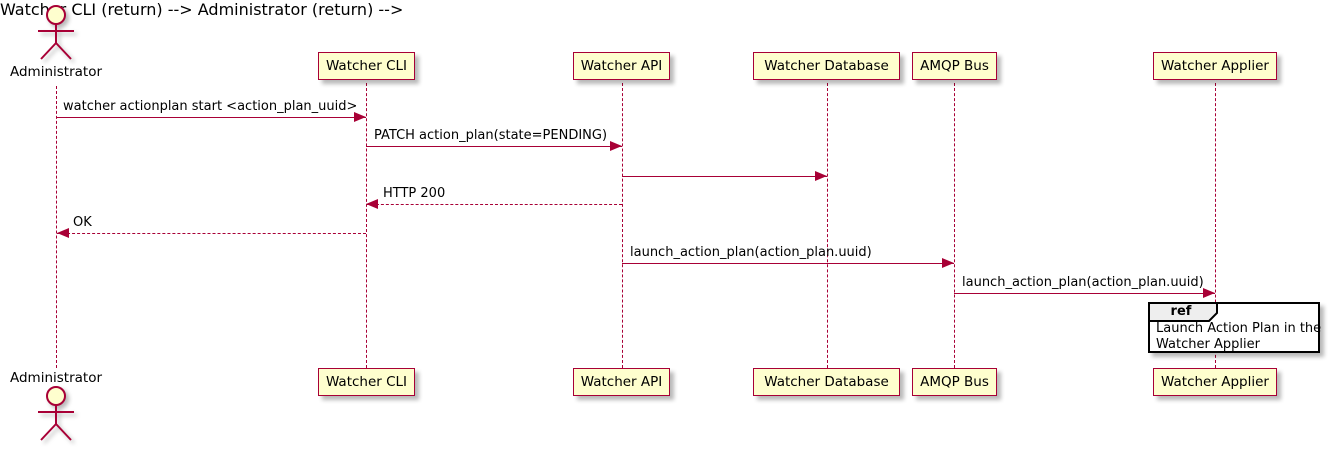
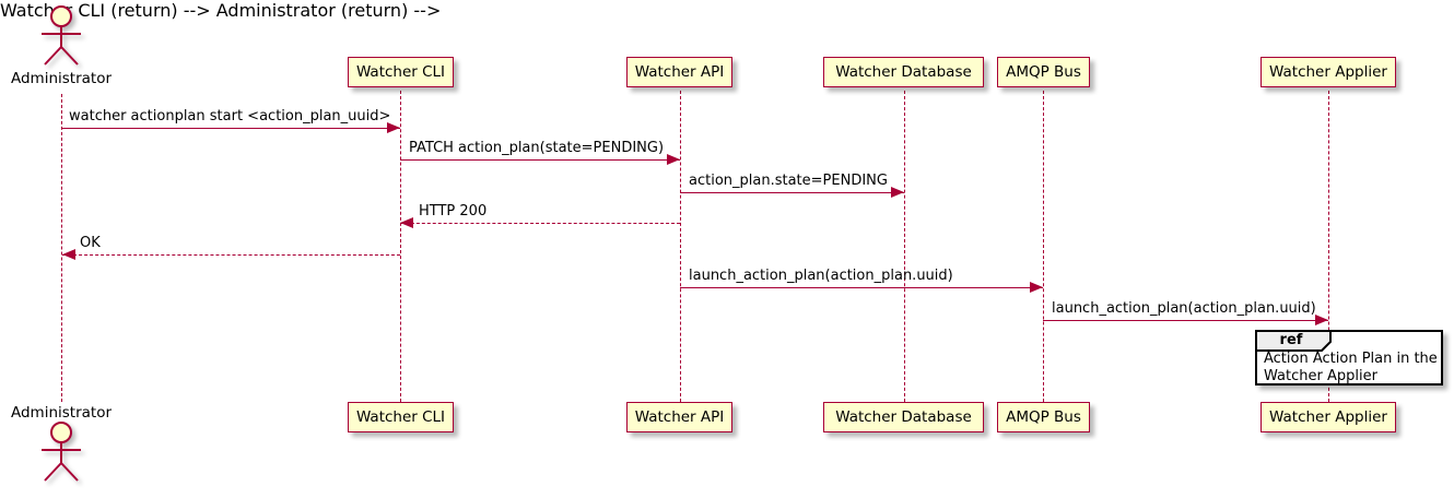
  Administrator
  Watcher CLI
  Watcher API
  Watcher Database
  AMQP Bus
  Watcher Applier
  watcher actionplan start <action_plan_uuid>
  PATCH action_plan(state=PENDING)
+ action_plan.state=PENDING
  Watcher CLI (return) -->
  HTTP 200
  Administrator (return) -->
  OK
  launch_action_plan(action_plan.uuid)
  launch_action_plan(action_plan.uuid)
  ref
- Launch Action Plan in the
+ Action Action Plan in the
  Watcher Applier
  Watcher CLI
  Watcher API
  Watcher Database
  AMQP Bus
  Watcher Applier
  Administrator
